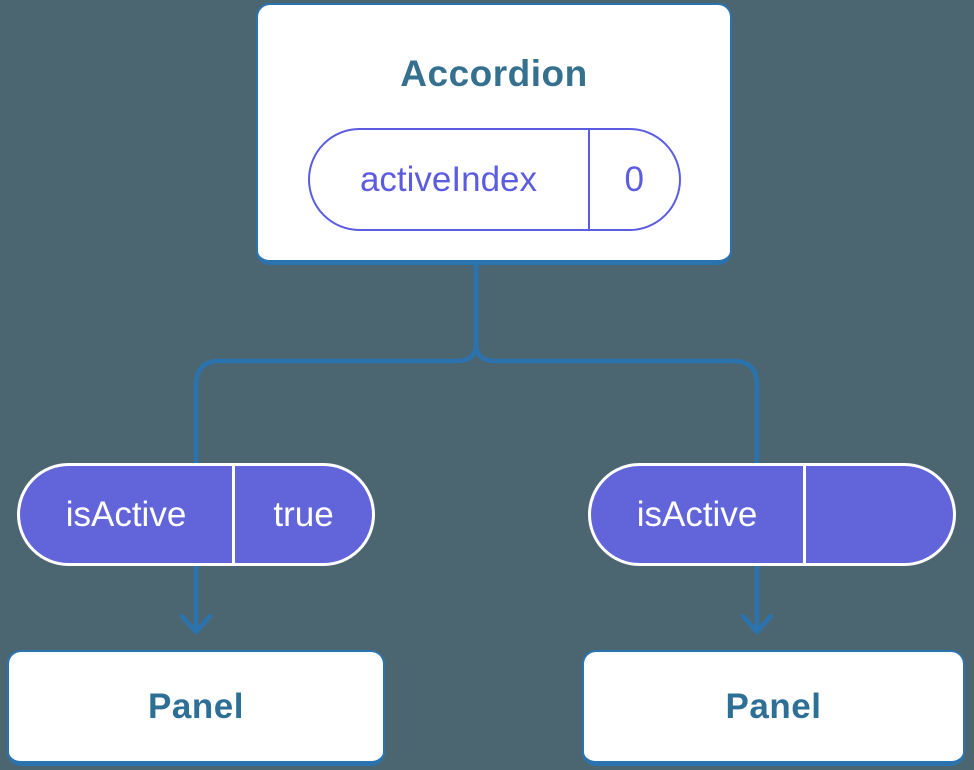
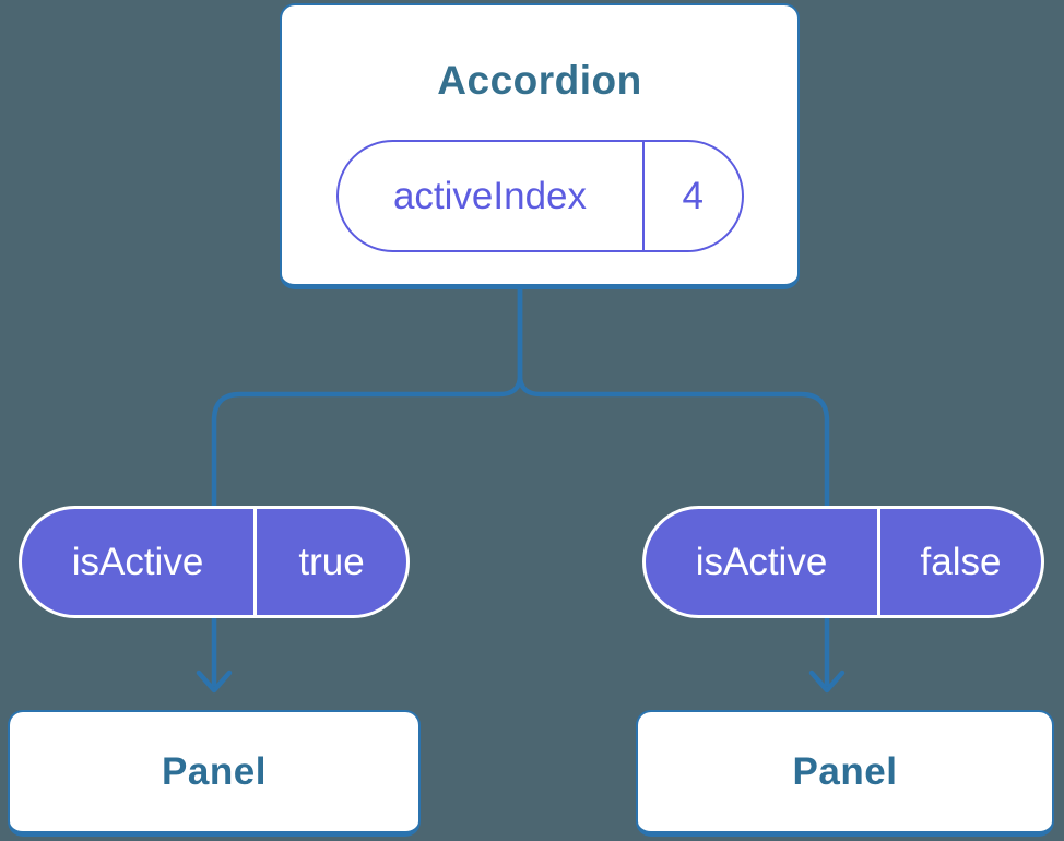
  Accordion
  activeIndex
- 0
+ 4
  isActive
  true
  isActive
+ false
  Panel
  Panel
